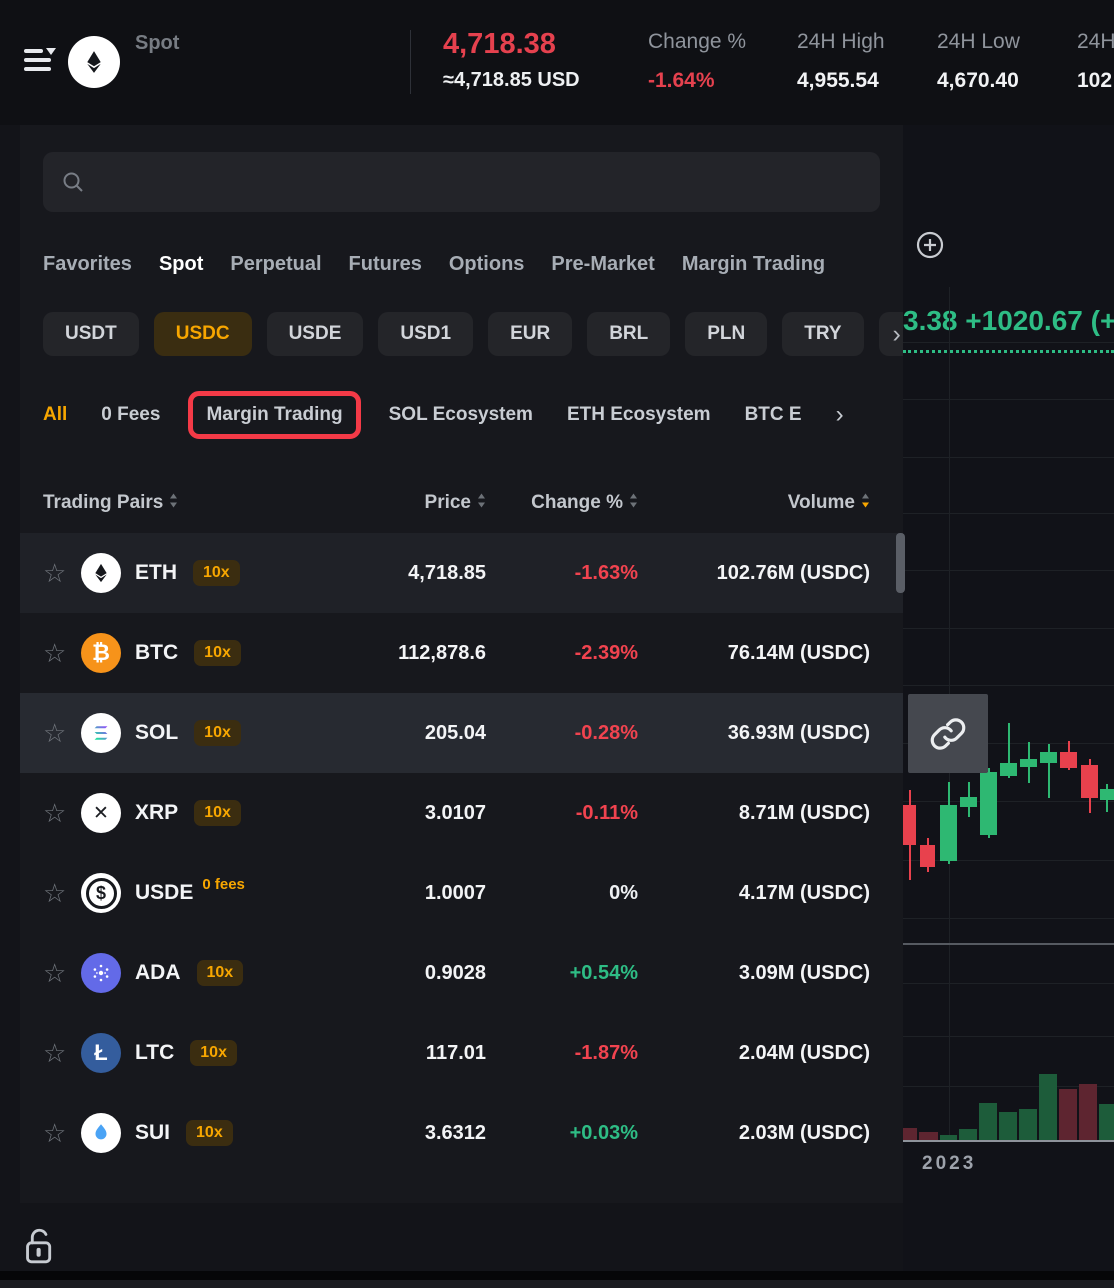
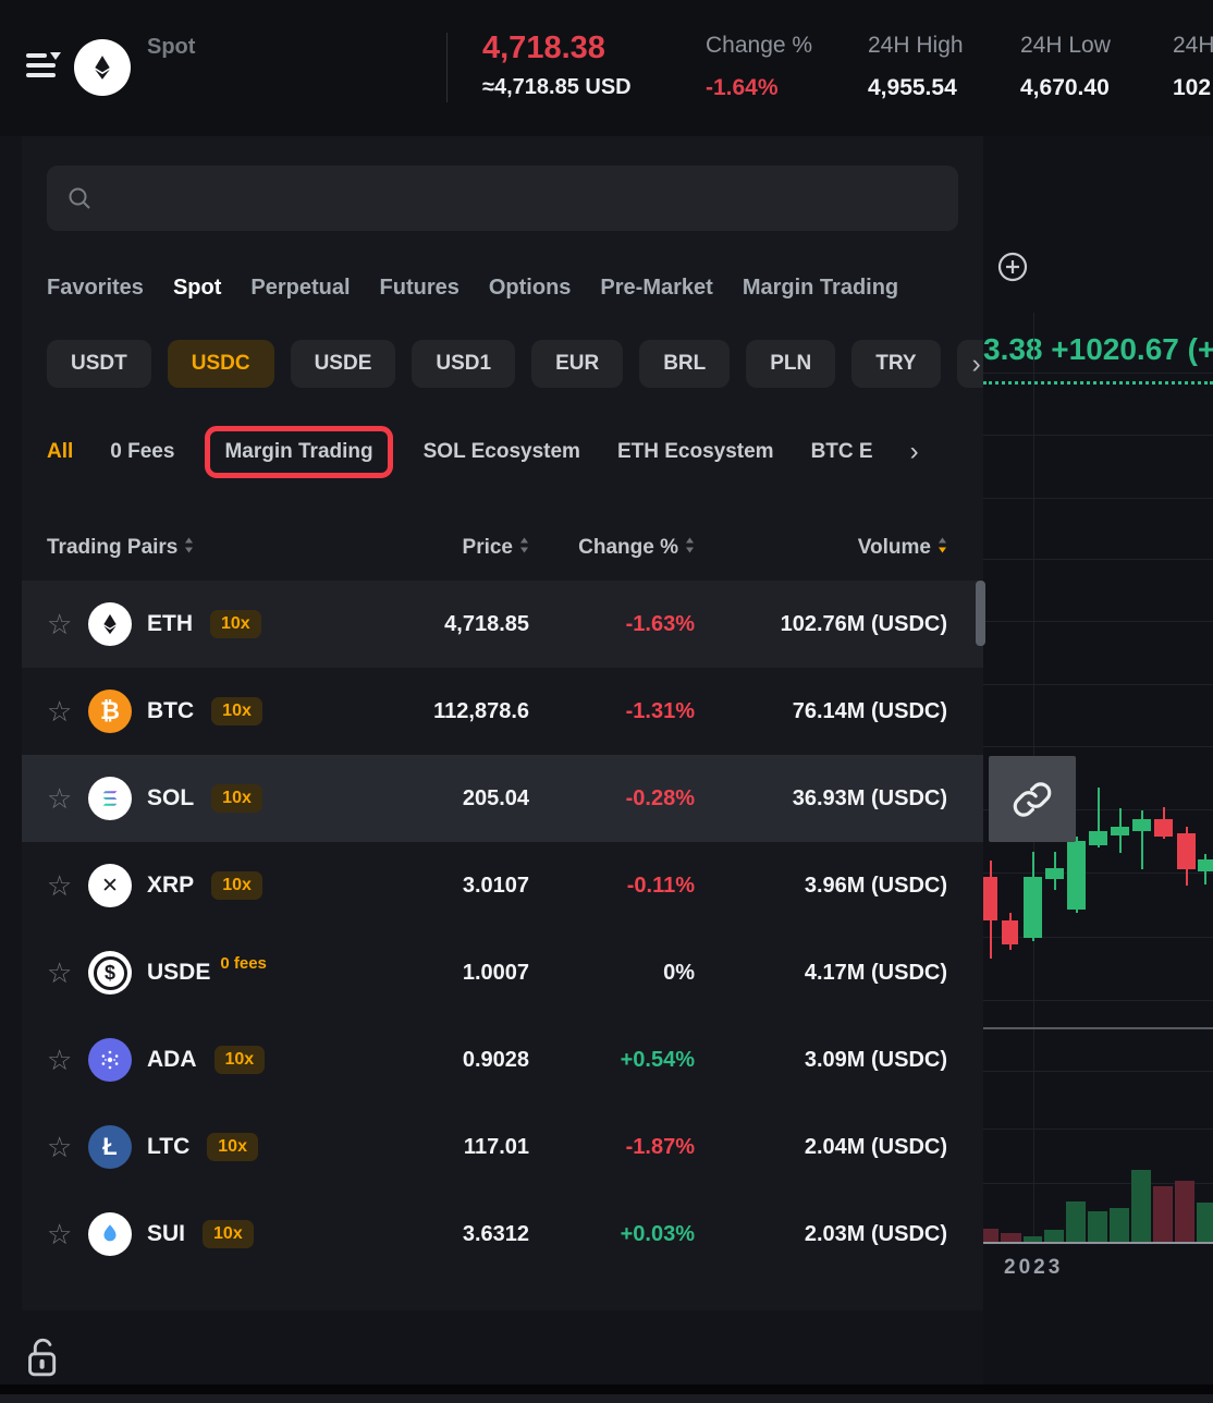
  3.3 +1020.67 (+
  2023
  Spot
  4,718.38
  ≈4,718.85 USD
  Change %
  -1.64%
  24H High
  4,955.54
  24H Low
  4,670.40
  24H
  102
  Favorites
  Spot
  Perpetual
  Futures
  Options
  Pre-Market
  Margin Trading
  USDT
  USDC
  USDE
  USD1
  EUR
  BRL
  PLN
  TRY
  ›
  All
  0 Fees
  Margin Trading
  SOL Ecosystem
  ETH Ecosystem
  BTC E
  ›
  Trading Pairs
  Price
  Change %
  Volume
  ☆
  ETH
  10x
  4,718.85
  -1.63%
  102.76M (USDC)
  ☆
  ₿
  BTC
  10x
  112,878.6
- -2.39%
+ -1.31%
  76.14M (USDC)
  ☆
  SOL
  10x
  205.04
  -0.28%
  36.93M (USDC)
  ☆
  ✕
  XRP
  10x
  3.0107
  -0.11%
- 8.71M (USDC)
+ 3.96M (USDC)
  ☆
  $
  USDE
  0 fees
  1.0007
  0%
  4.17M (USDC)
  ☆
  ADA
  10x
  0.9028
  +0.54%
  3.09M (USDC)
  ☆
  Ł
  LTC
  10x
  117.01
  -1.87%
  2.04M (USDC)
  ☆
  SUI
  10x
  3.6312
  +0.03%
  2.03M (USDC)
